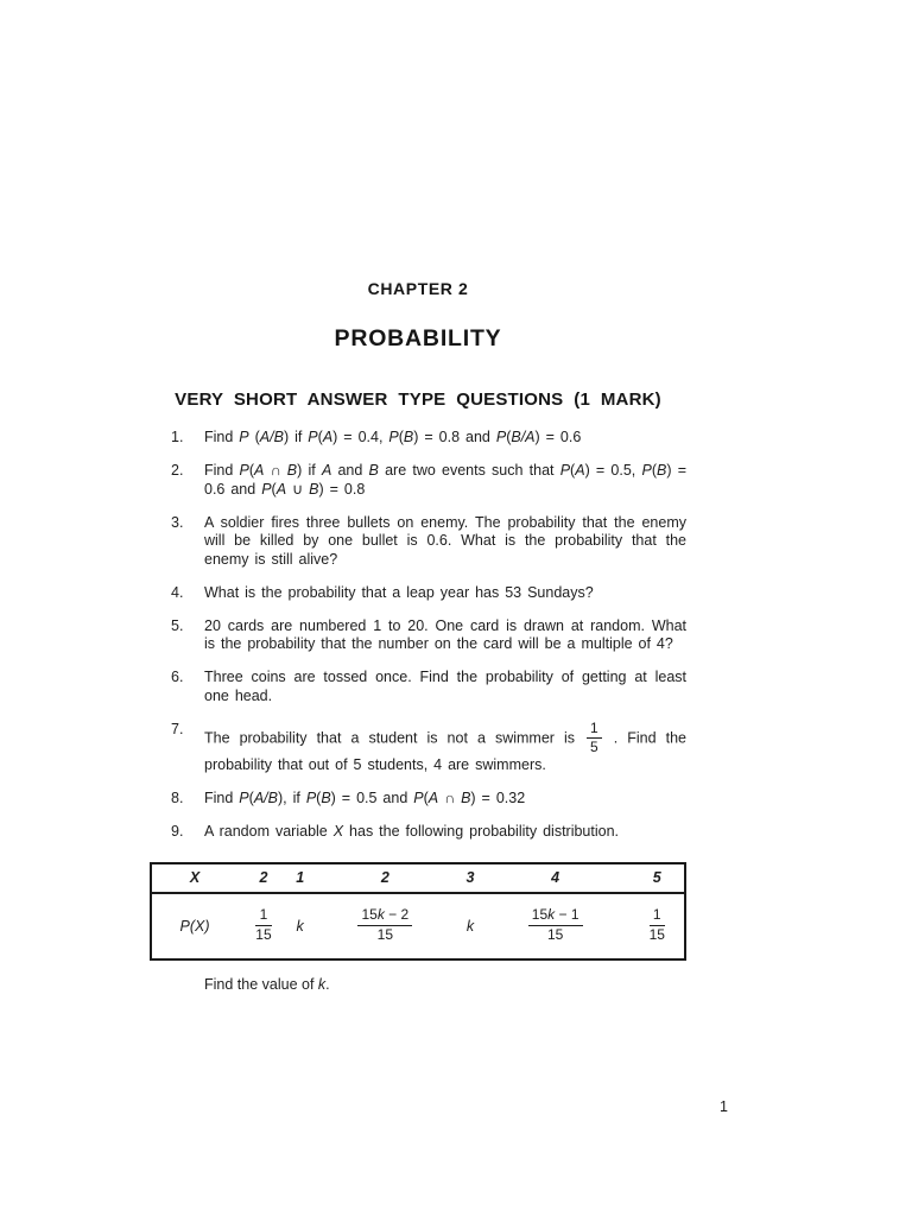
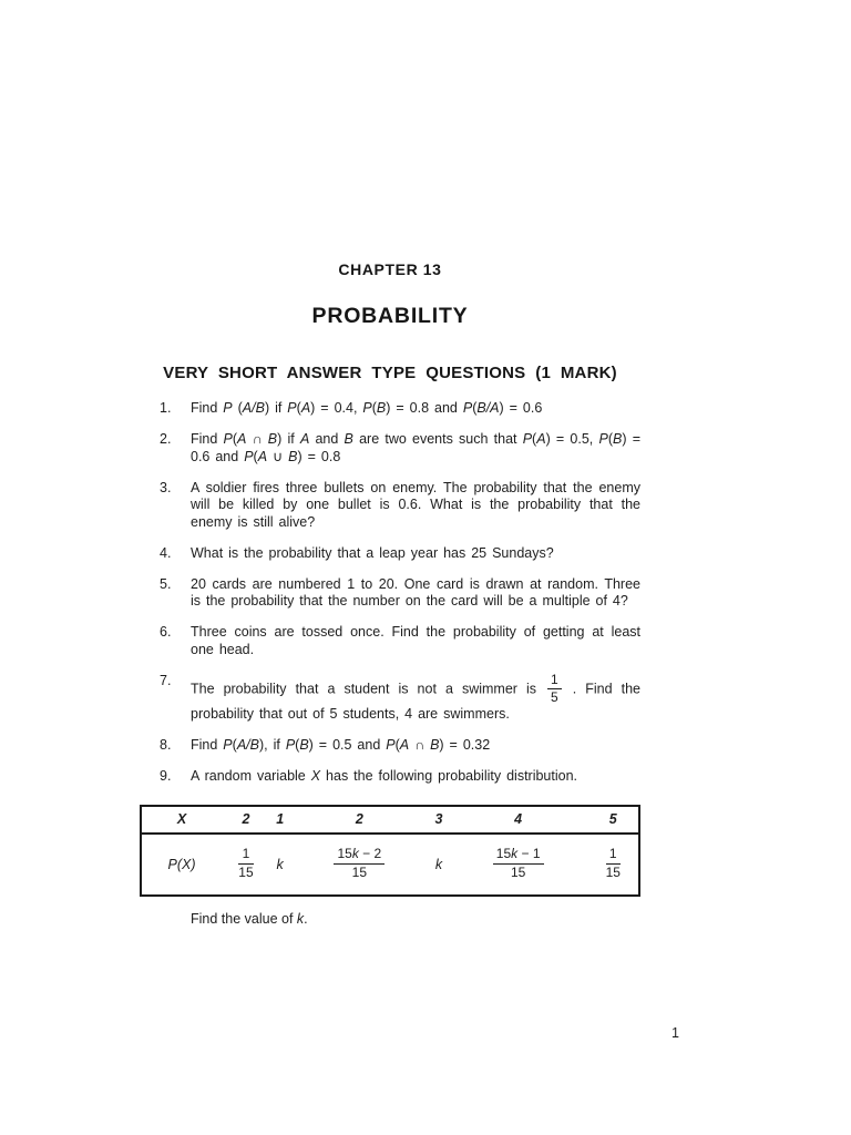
- CHAPTER 2
+ CHAPTER 13
  PROBABILITY
  VERY SHORT ANSWER TYPE QUESTIONS (1 MARK)
  1.
  Find P (A/B) if P(A) = 0.4, P(B) = 0.8 and P(B/A) = 0.6
  2.
  Find P(A ∩ B) if A and B are two events such that P(A) = 0.5, P(B) = 0.6 and P(A ∪ B) = 0.8
  3.
  A soldier fires three bullets on enemy. The probability that the enemy will be killed by one bullet is 0.6. What is the probability that the enemy is still alive?
  4.
- What is the probability that a leap year has 53 Sundays?
+ What is the probability that a leap year has 25 Sundays?
  5.
- 20 cards are numbered 1 to 20. One card is drawn at random. What is the probability that the number on the card will be a multiple of 4?
+ 20 cards are numbered 1 to 20. One card is drawn at random. Three is the probability that the number on the card will be a multiple of 4?
  6.
  Three coins are tossed once. Find the probability of getting at least one head.
  7.
  The probability that a student is not a swimmer is
  1
  5
  . Find the probability that out of 5 students, 4 are swimmers.
  8.
  Find P(A/B), if P(B) = 0.5 and P(A ∩ B) = 0.32
  9.
  A random variable X has the following probability distribution.
  X	2	1	2	3	4	5
  P(X)	115	k	15k − 215	k	15k − 115	115
  Find the value of k.
  1
